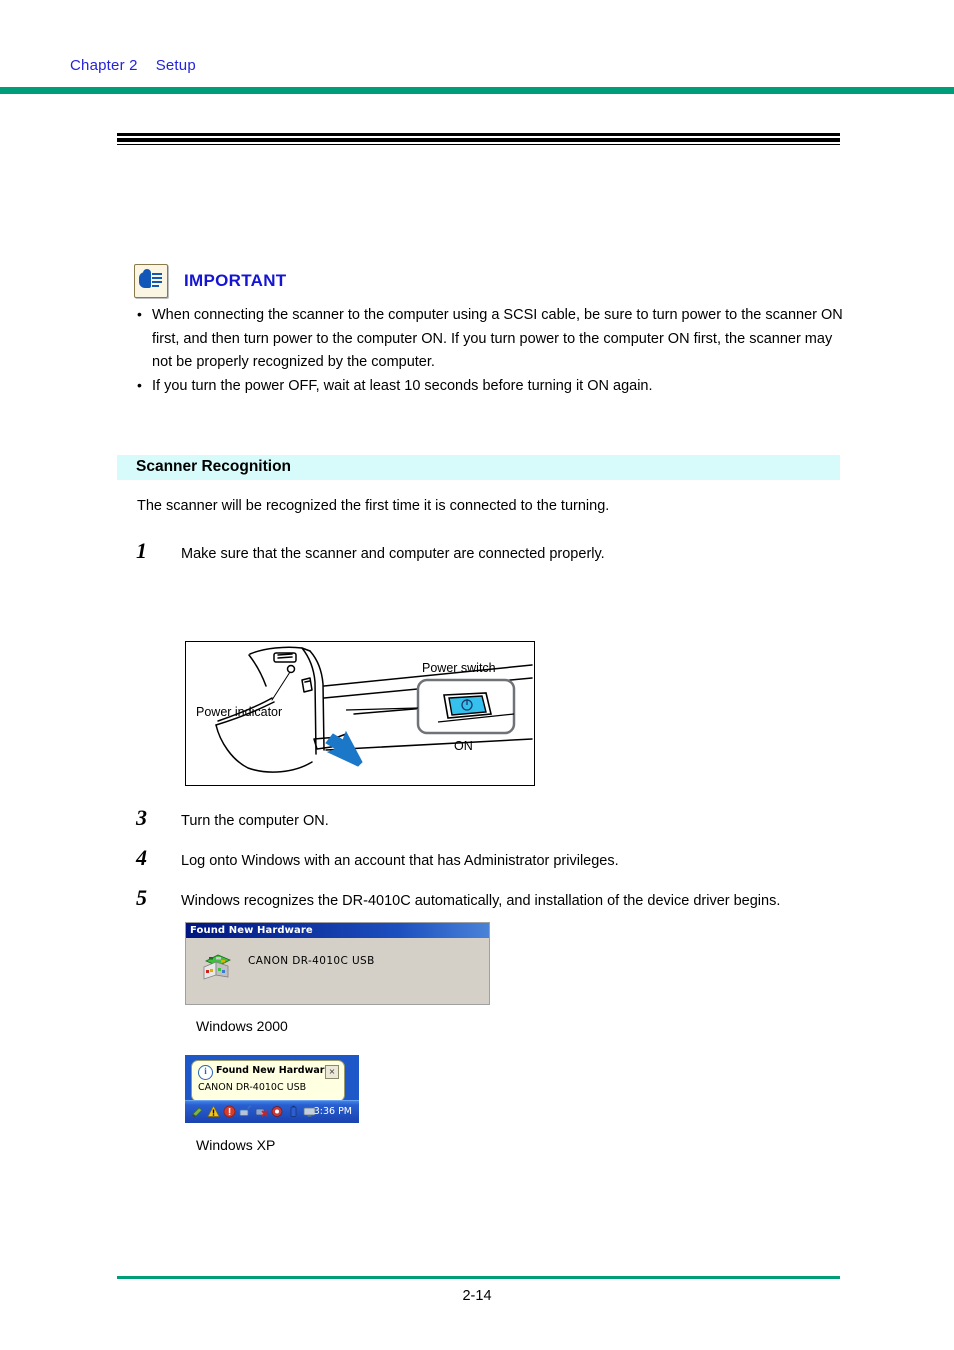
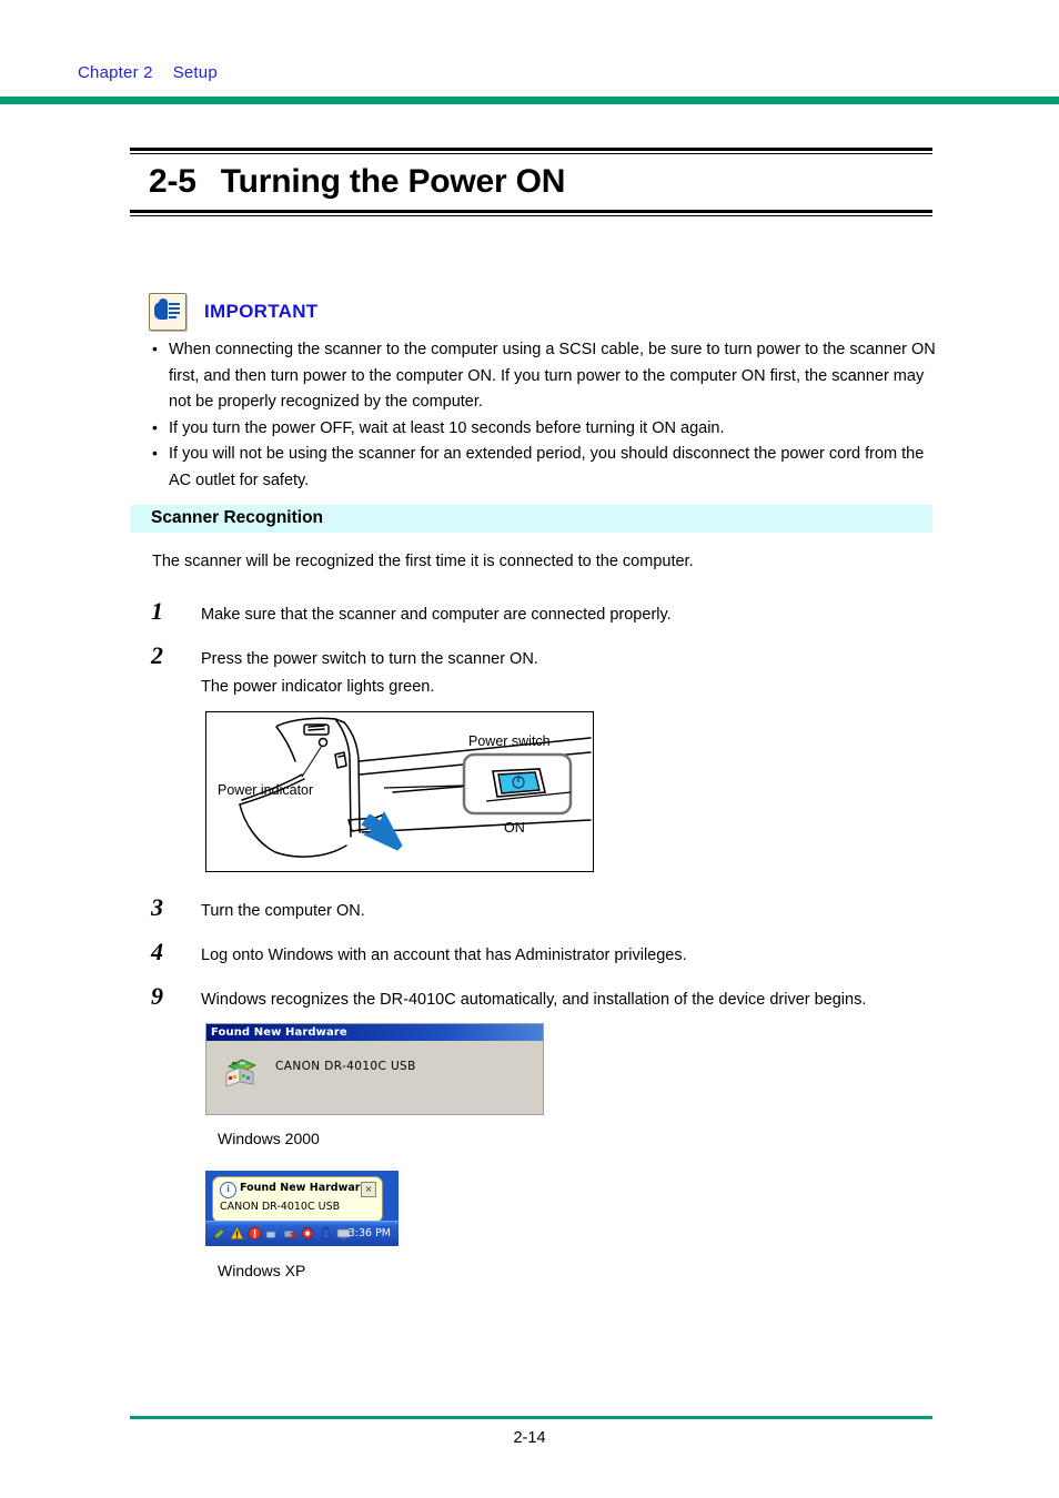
  Chapter 2 Setup
+ 2-5 Turning the Power ON
  IMPORTANT
  When connecting the scanner to the computer using a SCSI cable, be sure to turn power to the scanner ON first, and then turn power to the computer ON. If you turn power to the computer ON first, the scanner may not be properly recognized by the computer.
  If you turn the power OFF, wait at least 10 seconds before turning it ON again.
+ If you will not be using the scanner for an extended period, you should disconnect the power cord from the AC outlet for safety.
  Scanner Recognition
- The scanner will be recognized the first time it is connected to the turning.
+ The scanner will be recognized the first time it is connected to the computer.
  1
  Make sure that the scanner and computer are connected properly.
+ 2
+ Press the power switch to turn the scanner ON.
+ The power indicator lights green.
  Power indicator
  Power switch
  ON
  3
  Turn the computer ON.
  4
  Log onto Windows with an account that has Administrator privileges.
- 5
+ 9
  Windows recognizes the DR-4010C automatically, and installation of the device driver begins.
  Found New Hardware
  CANON DR-4010C USB
  Windows 2000
  i
  Found New Hardwar
  ×
  CANON DR-4010C USB
  3:36 PM
  Windows XP
  2-14
